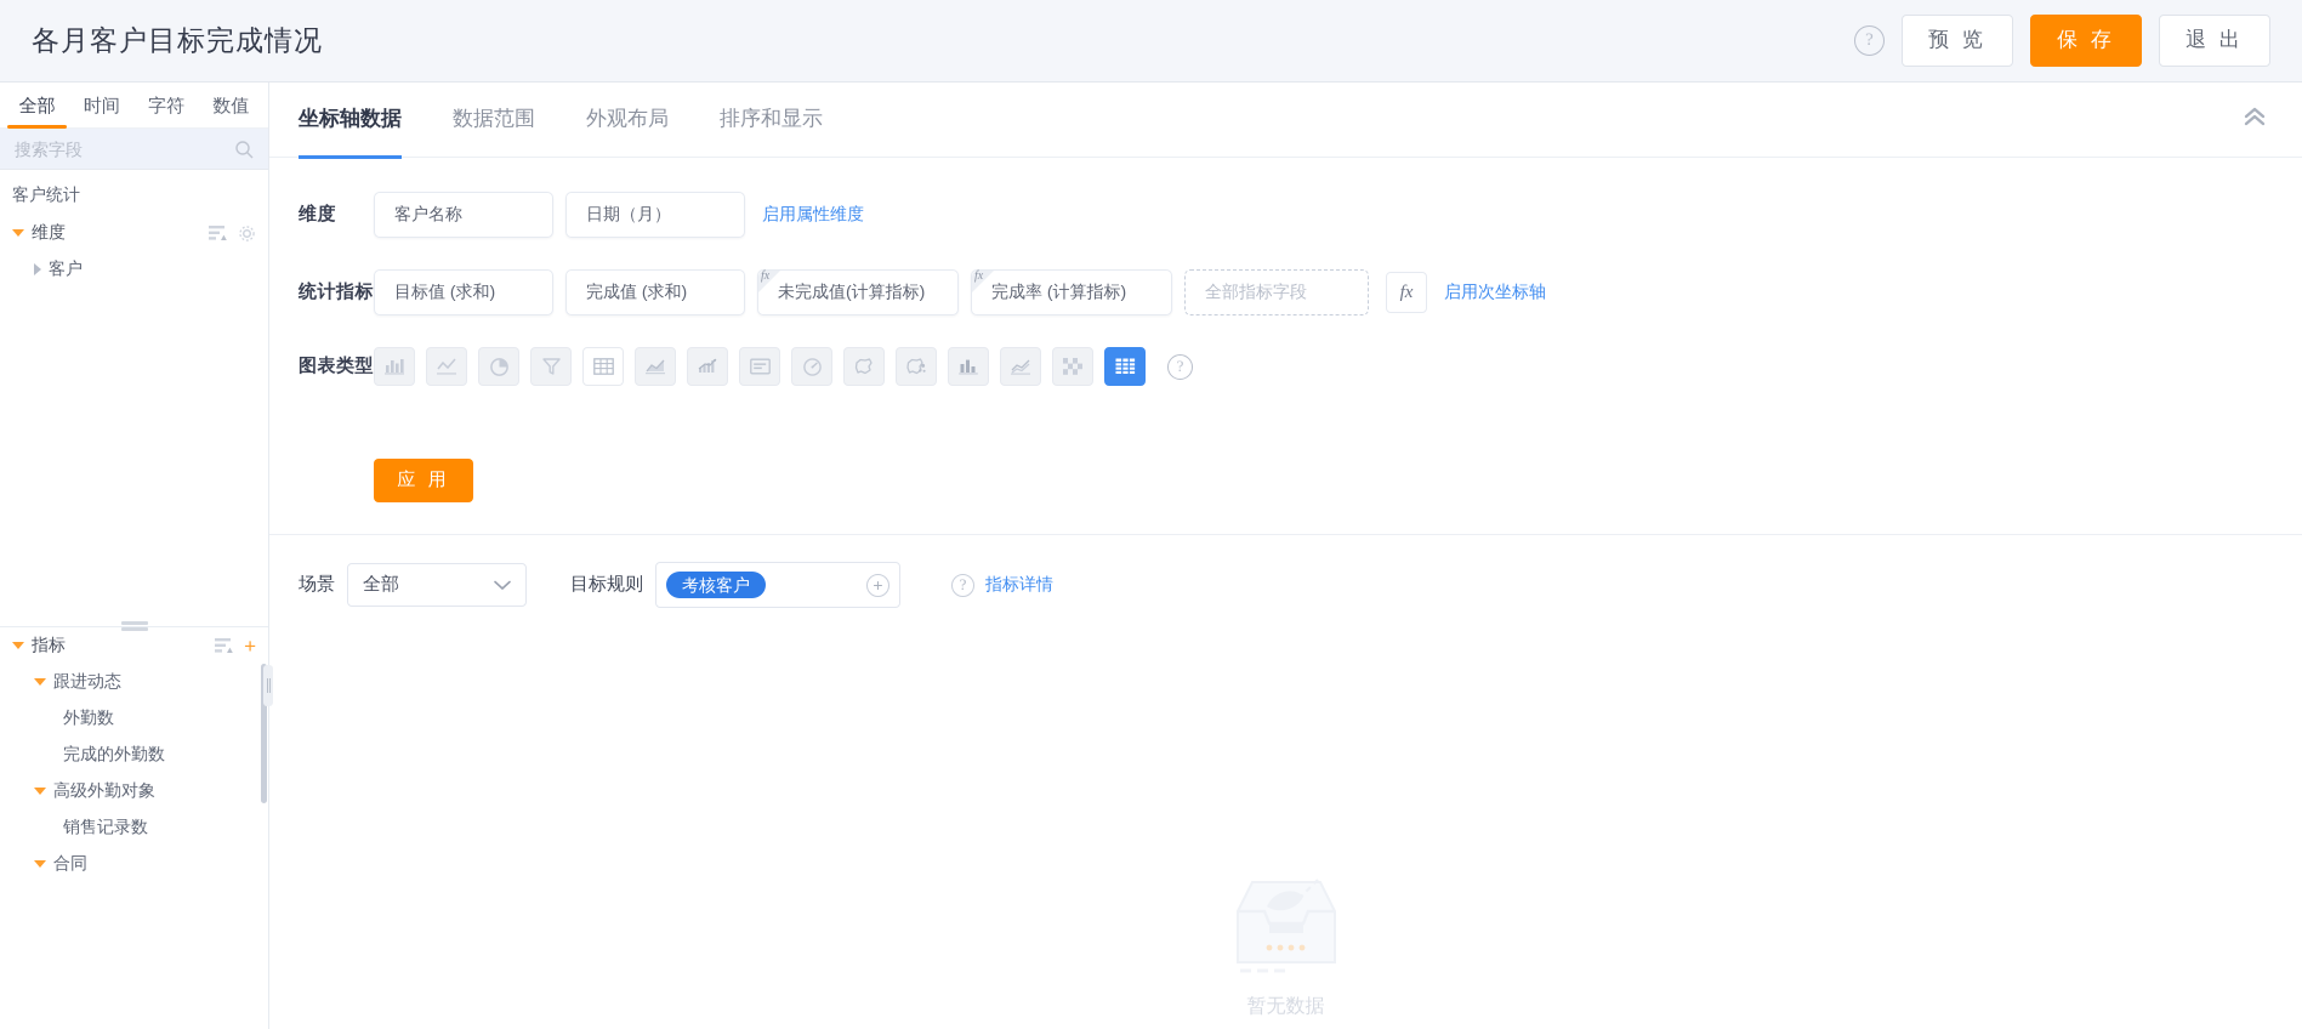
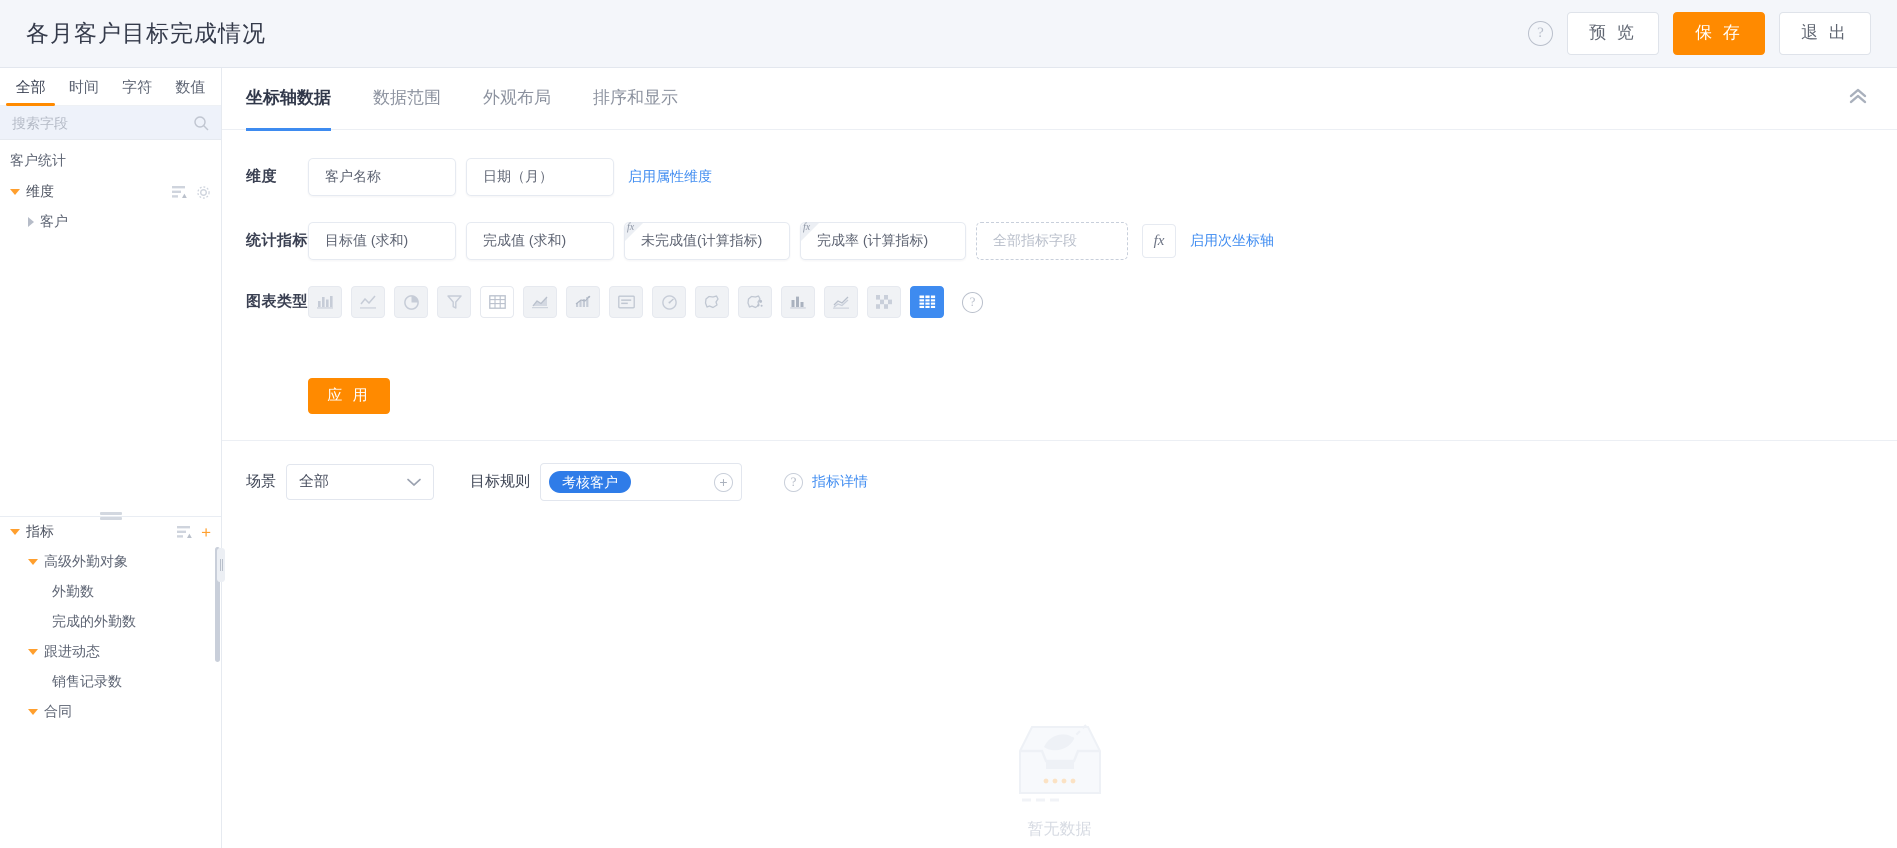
  各月客户目标完成情况
  ?
  预 览
  保 存
  退 出
  全部
  时间
  字符
  数值
  搜索字段
  客户统计
  维度
  客户
  指标
  +
- 跟进动态
+ 高级外勤对象
  外勤数
  完成的外勤数
- 高级外勤对象
+ 跟进动态
  销售记录数
  合同
  坐标轴数据
  数据范围
  外观布局
  排序和显示
  维度
  客户名称
  日期（月）
  启用属性维度
  统计指标
  目标值 (求和)
  完成值 (求和)
  未完成值(计算指标)
  完成率 (计算指标)
  全部指标字段
  fx
  启用次坐标轴
  图表类型
  ?
  应 用
  场景
  全部
  目标规则
  考核客户
  +
  ?
  指标详情
  暂无数据
